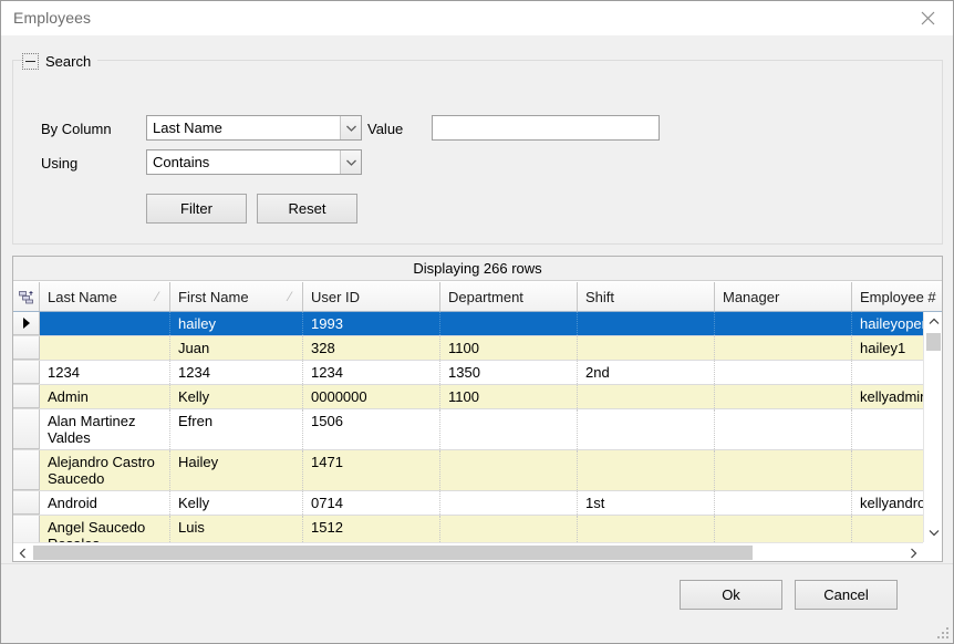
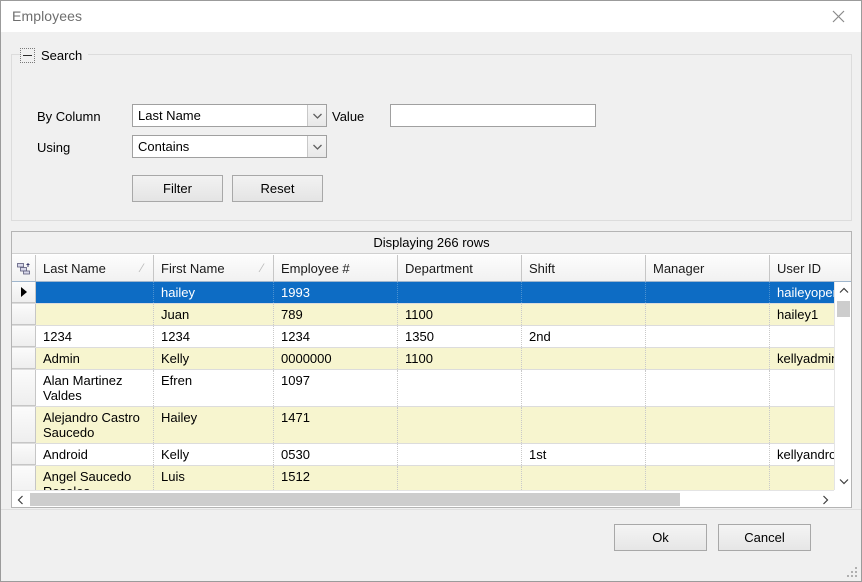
  Employees
  Search
  By Column
  Using
  Value
  Last Name
  Contains
  Filter
  Reset
  Displaying 266 rows
  Last Name
  ⁄
  First Name
  ⁄
- User ID
+ Employee #
  Department
  Shift
  Manager
- Employee #
+ User ID
  hailey
  1993
  haileyope
  Juan
- 328
+ 789
  1100
  hailey1
  1234
  1234
  1234
  1350
  2nd
  Admin
  Kelly
  0000000
  1100
  kellyadmi
  Alan Martinez Valdes
  Efren
- 1506
+ 1097
  Alejandro Castro Saucedo
  Hailey
  1471
  Android
  Kelly
- 0714
+ 0530
  1st
  kellyandro
  Luis
  1512
  Ok
  Cancel
